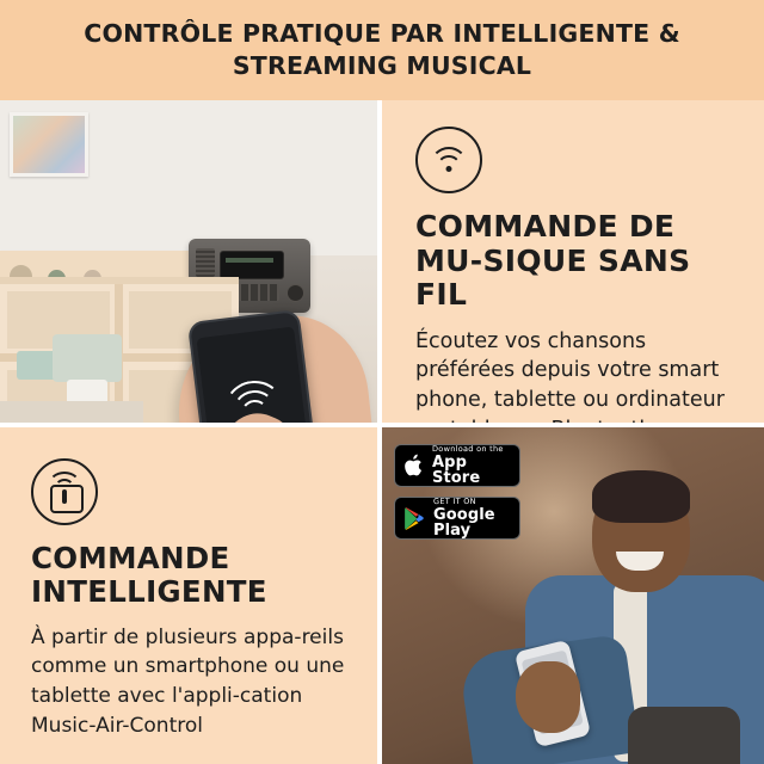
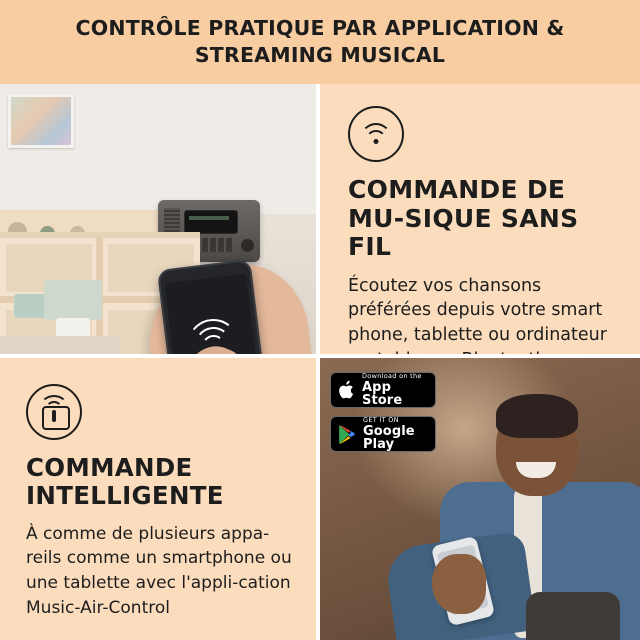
- CONTRÔLE PRATIQUE PAR INTELLIGENTE & STREAMING MUSICAL
+ CONTRÔLE PRATIQUE PAR APPLICATION & STREAMING MUSICAL
  COMMANDE DE MU-SIQUE SANS FIL
  Écoutez vos chansons préférées depuis votre smart phone, tablette ou ordinateur
  COMMANDE INTELLIGENTE
- À partir de plusieurs appa-reils comme un smartphone ou une tablette avec l'appli-cation Music-Air-Control
+ À comme de plusieurs appa-reils comme un smartphone ou une tablette avec l'appli-cation Music-Air-Control
  Download on the
  App Store
  GET IT ON
  Google Play
